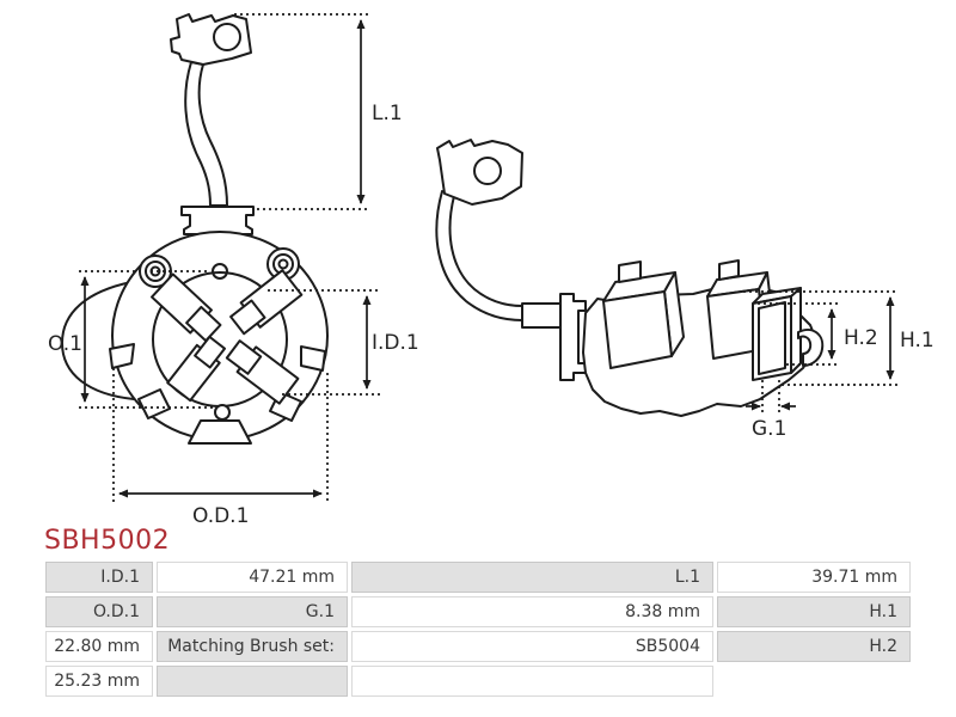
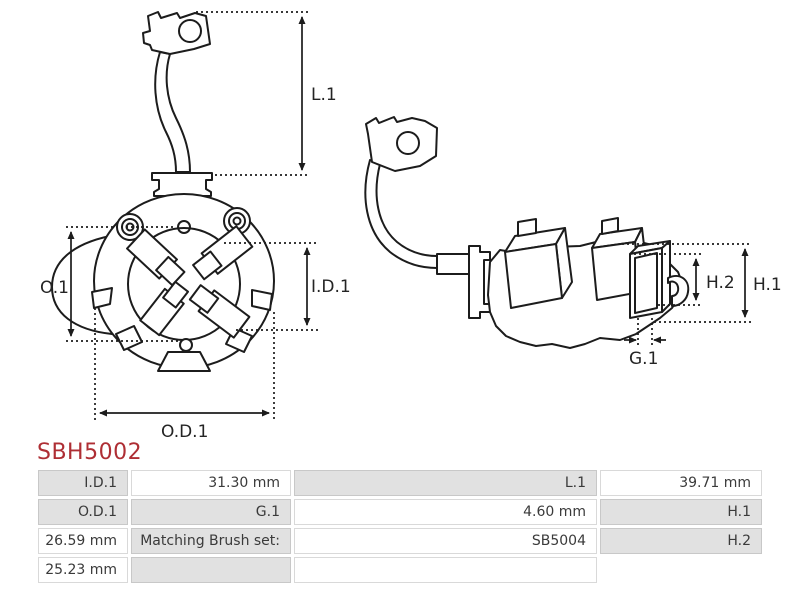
  L.1
  O.1
  I.D.1
  O.D.1
  H.2
  H.1
  G.1
  SBH5002
  I.D.1
- 47.21 mm
+ 31.30 mm
  L.1
  39.71 mm
  O.D.1
  G.1
- 8.38 mm
+ 4.60 mm
  H.1
- 22.80 mm
+ 26.59 mm
  Matching Brush set:
  SB5004
  H.2
  25.23 mm
